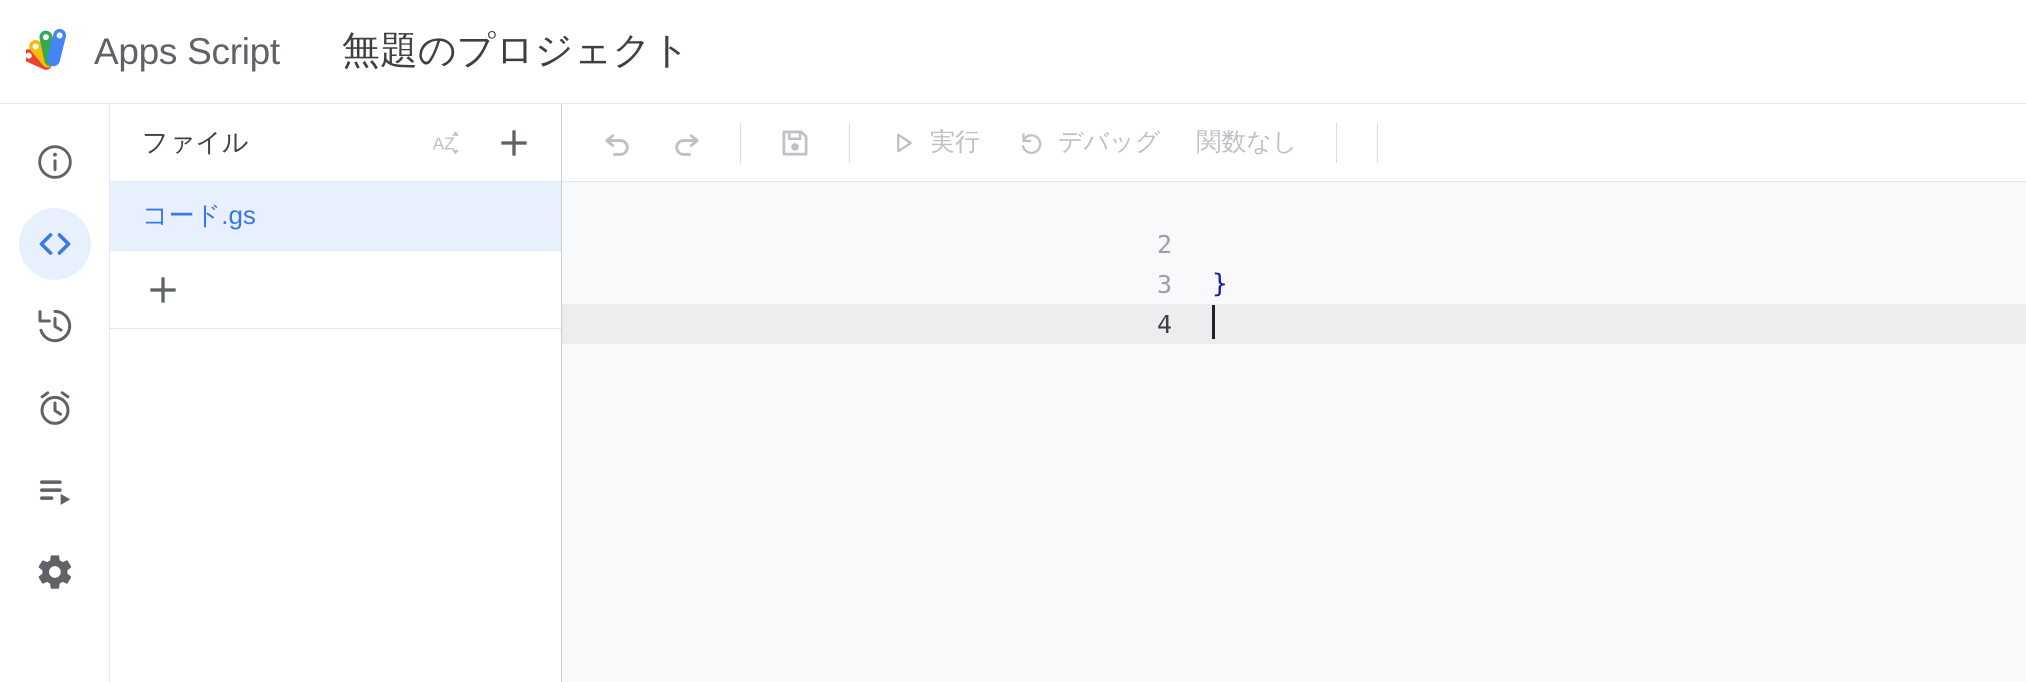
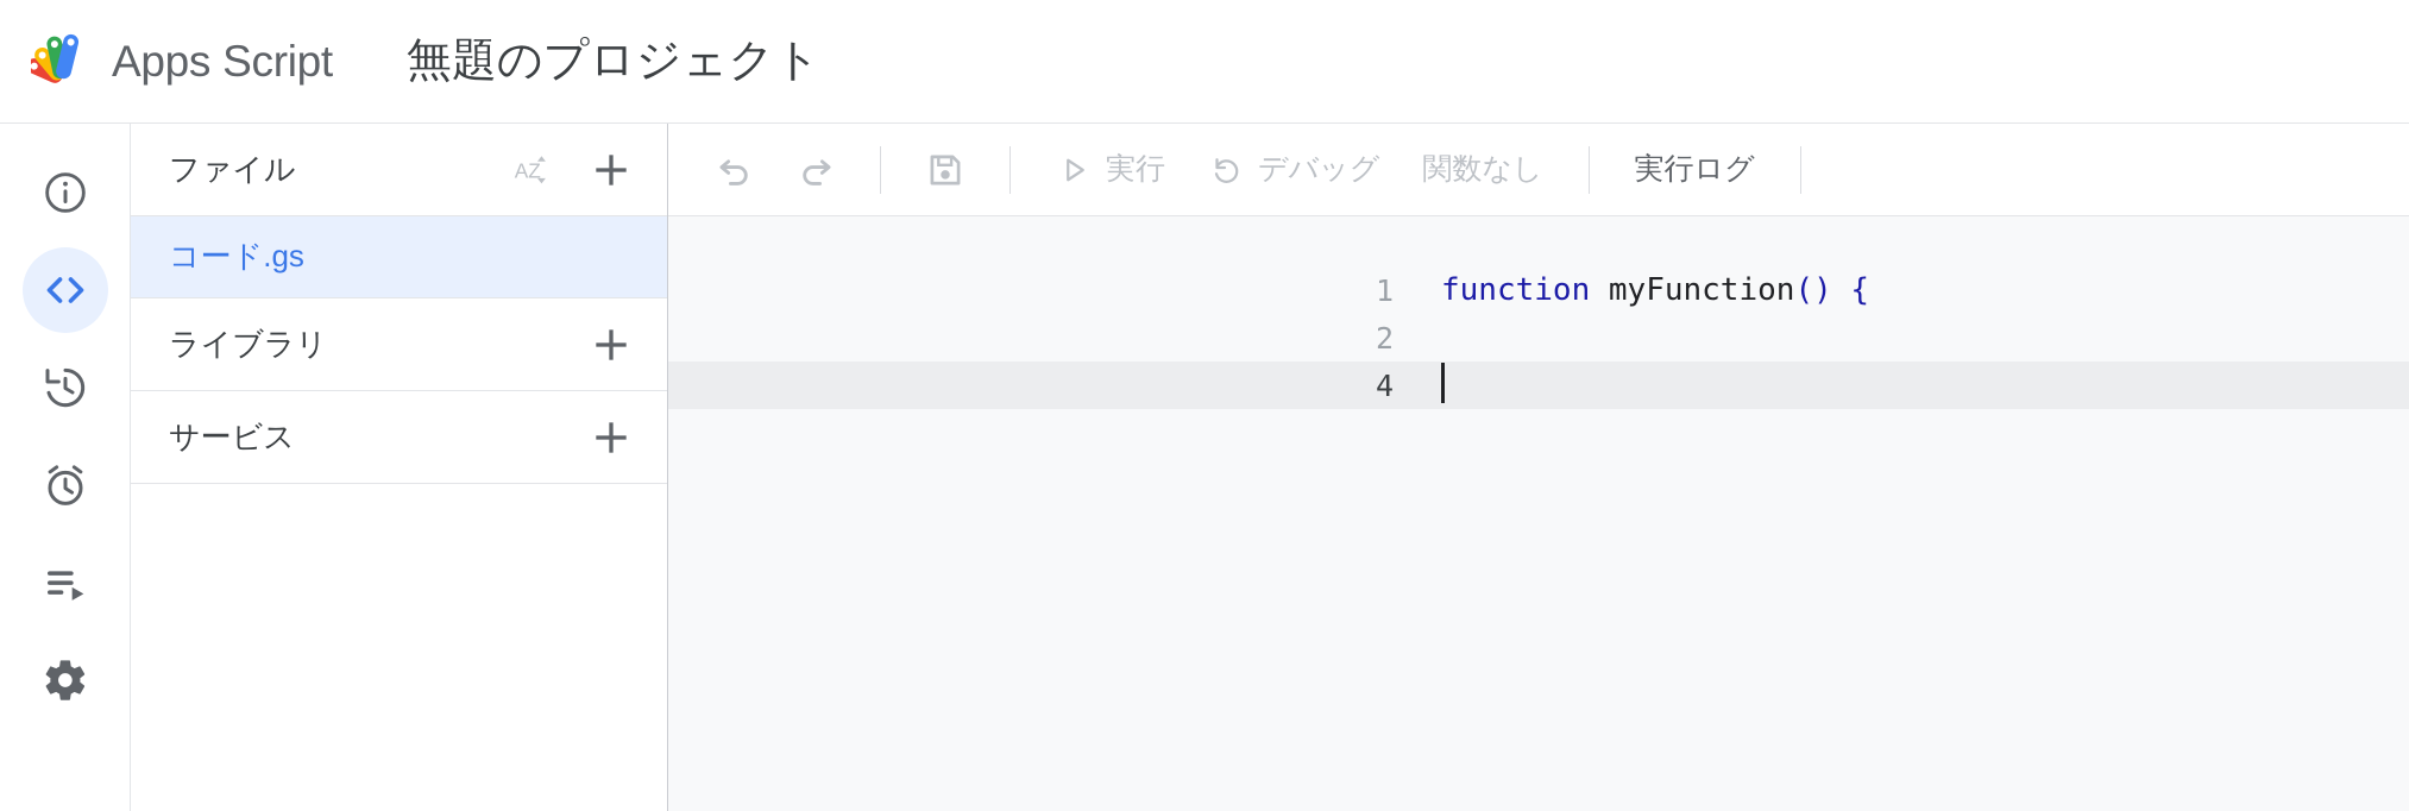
  Apps Script
  無題のプロジェクト
  ファイル
  AZ
  コード.gs
+ ライブラリ
+ サービス
  実行
  デバッグ
  関数なし
+ 実行ログ
+ 1
+ function myFunction() {
  2
- 3
- }
  4
